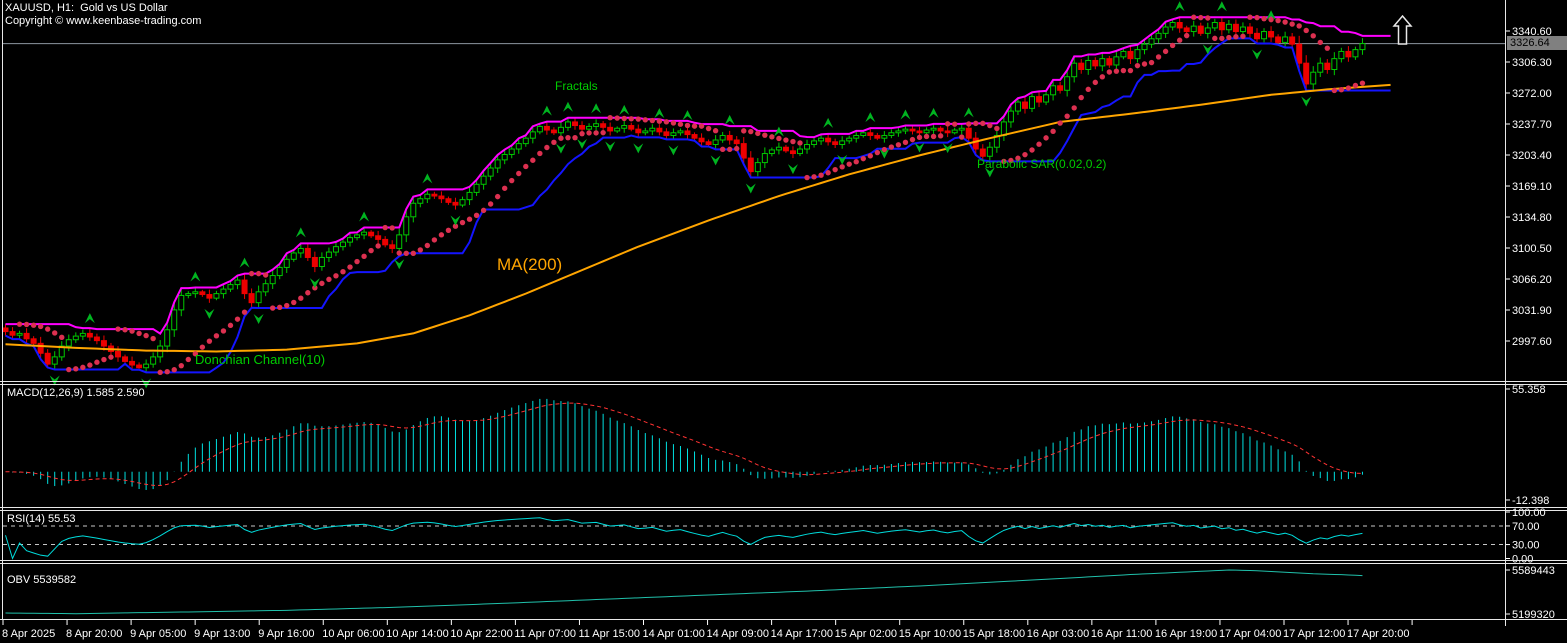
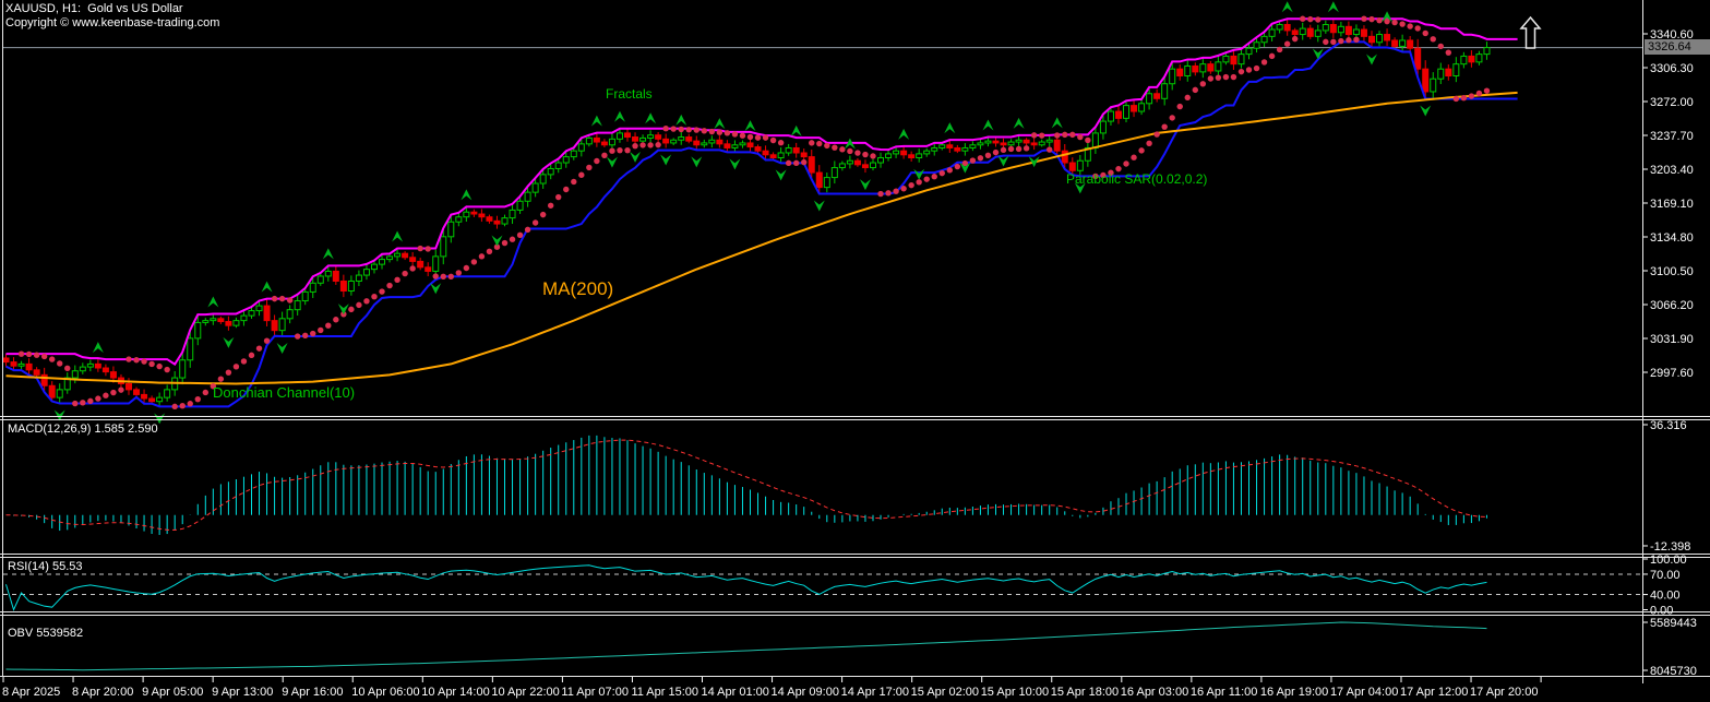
  3340.60
  3306.30
  3272.00
  3237.70
  3203.40
  3169.10
  3134.80
  3100.50
  3066.20
  3031.90
  2997.60
- 55.358
+ 36.316
  -12.398
  100.00
  70.00
- 30.00
+ 40.00
  0.00
  5589443
- 5199320
+ 8045730
  8 Apr 2025
  8 Apr 20:00
  9 Apr 05:00
  9 Apr 13:00
  9 Apr 16:00
  10 Apr 06:00
  10 Apr 14:00
  10 Apr 22:00
  11 Apr 07:00
  11 Apr 15:00
  14 Apr 01:00
  14 Apr 09:00
  14 Apr 17:00
  15 Apr 02:00
  15 Apr 10:00
  15 Apr 18:00
  16 Apr 03:00
  16 Apr 11:00
  16 Apr 19:00
  17 Apr 04:00
  17 Apr 12:00
  17 Apr 20:00
  XAUUSD, H1: Gold vs US Dollar
  Copyright © www.keenbase-trading.com
  Fractals
  Parabolic SAR(0.02,0.2)
  MA(200)
  Donchian Channel(10)
  MACD(12,26,9) 1.585 2.590
  RSI(14) 55.53
  OBV 5539582
  3326.64
